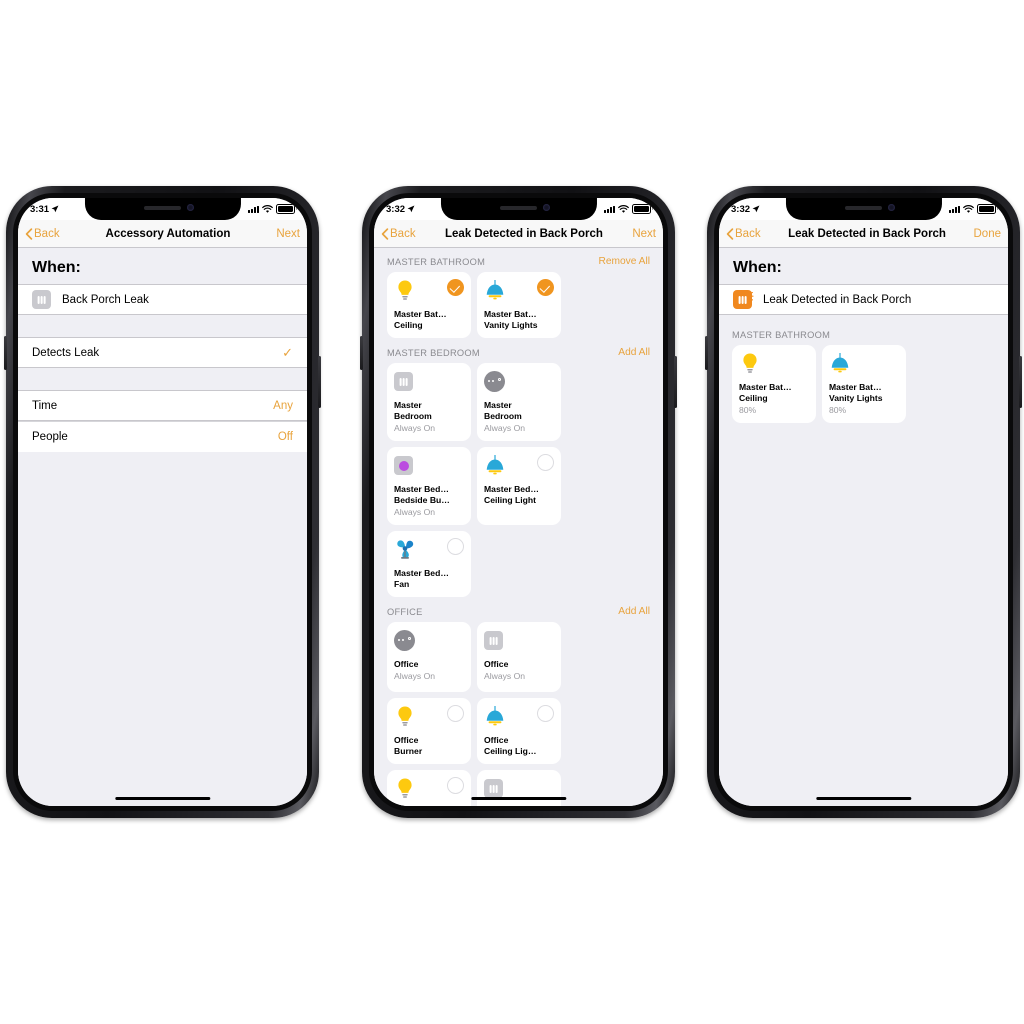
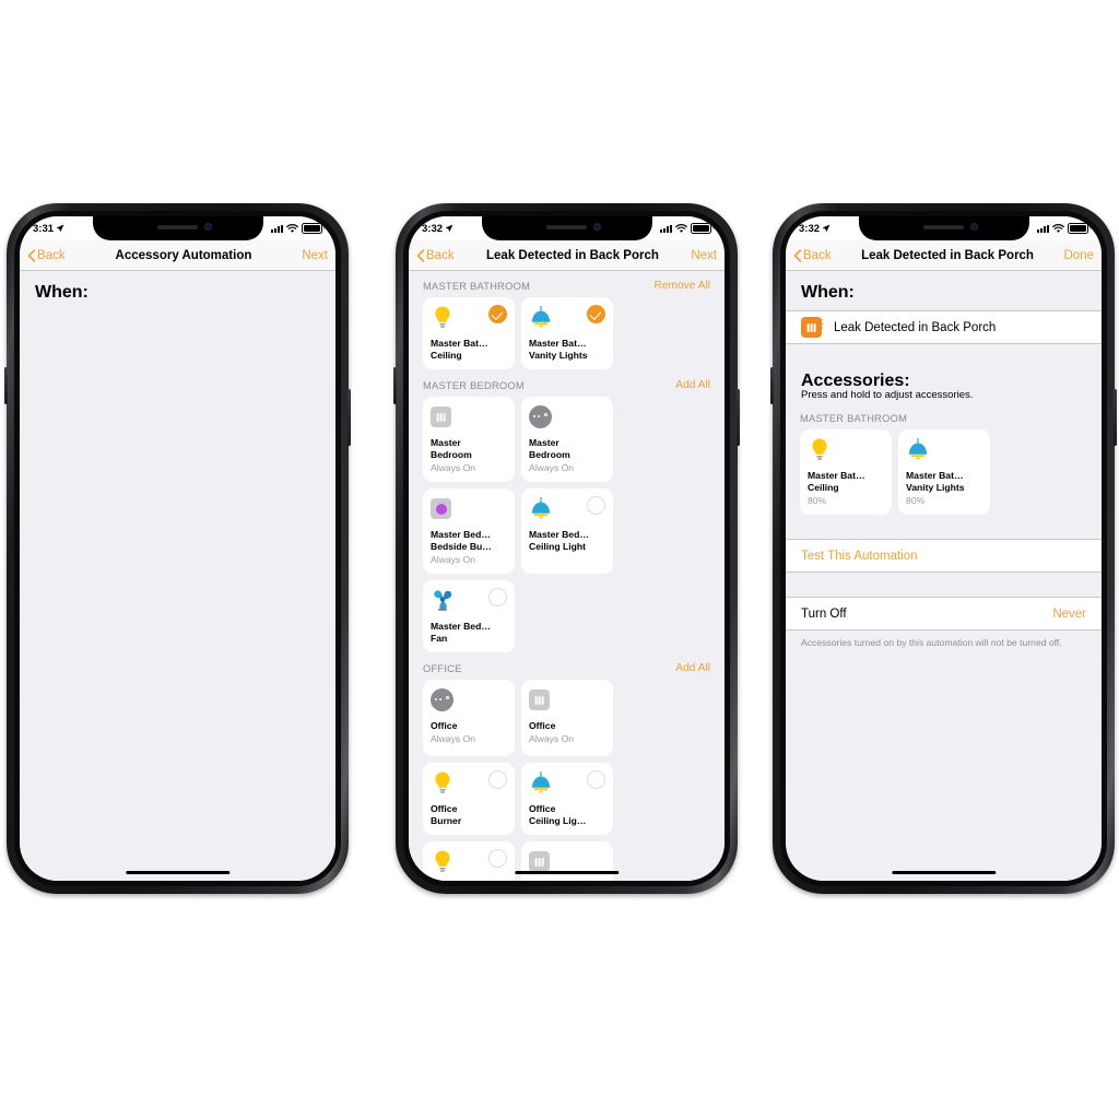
  3:31
  Back
  Accessory Automation
  Next
  When:
- Back Porch Leak
- Detects Leak
- ✓
- Time
- Any
- People
- Off
  3:32
  Back
  Leak Detected in Back Porch
  Next
  MASTER BATHROOM
  Remove All
  Master Bat…
  Ceiling
  Master Bat…
  Vanity Lights
  MASTER BEDROOM
  Add All
  Master
  Bedroom
  Always On
  Master
  Bedroom
  Always On
  Master Bed…
  Bedside Bu…
  Always On
  Master Bed…
  Ceiling Light
  Master Bed…
  Fan
  OFFICE
  Add All
  Office
  Always On
  Office
  Always On
  Office
  Burner
  Office
  Ceiling Lig…
  3:32
  Back
  Leak Detected in Back Porch
  Done
  When:
  Leak Detected in Back Porch
+ Accessories:
+ Press and hold to adjust accessories.
  MASTER BATHROOM
  Master Bat…
  Ceiling
  80%
  Master Bat…
  Vanity Lights
  80%
+ Test This Automation
+ Turn Off
+ Never
+ Accessories turned on by this automation will not be turned off.
